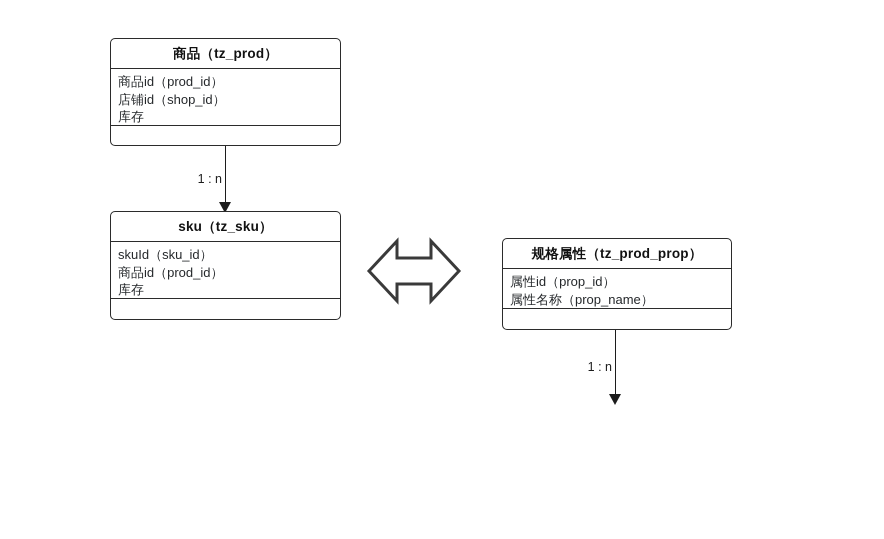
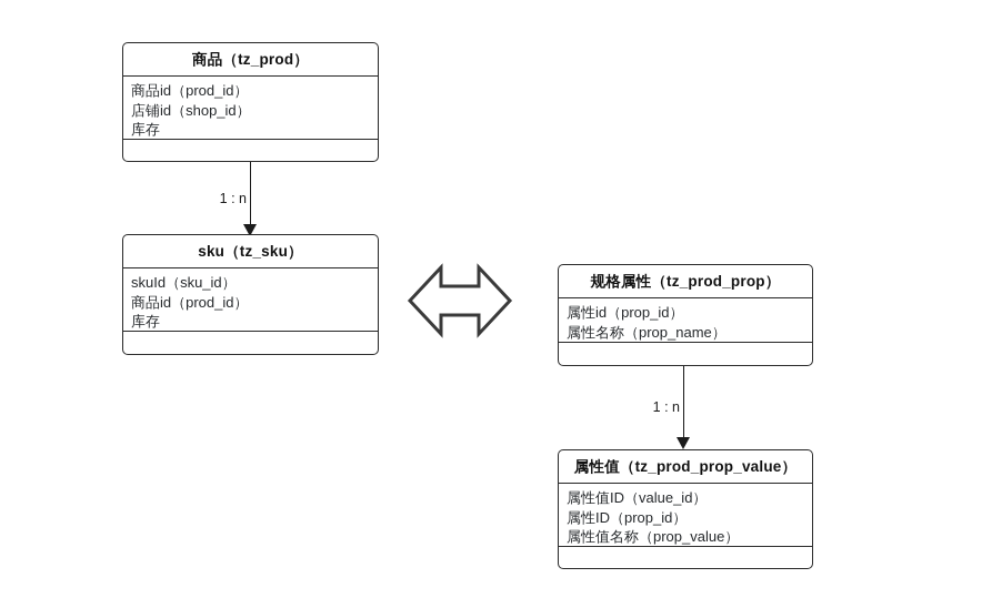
  商品（tz_prod）
  商品id（prod_id）
  店铺id（shop_id）
  库存
  1 : n
  sku（tz_sku）
  skuId（sku_id）
  商品id（prod_id）
  库存
  规格属性（tz_prod_prop）
  属性id（prop_id）
  属性名称（prop_name）
  1 : n
+ 属性值（tz_prod_prop_value）
+ 属性值ID（value_id）
+ 属性ID（prop_id）
+ 属性值名称（prop_value）
